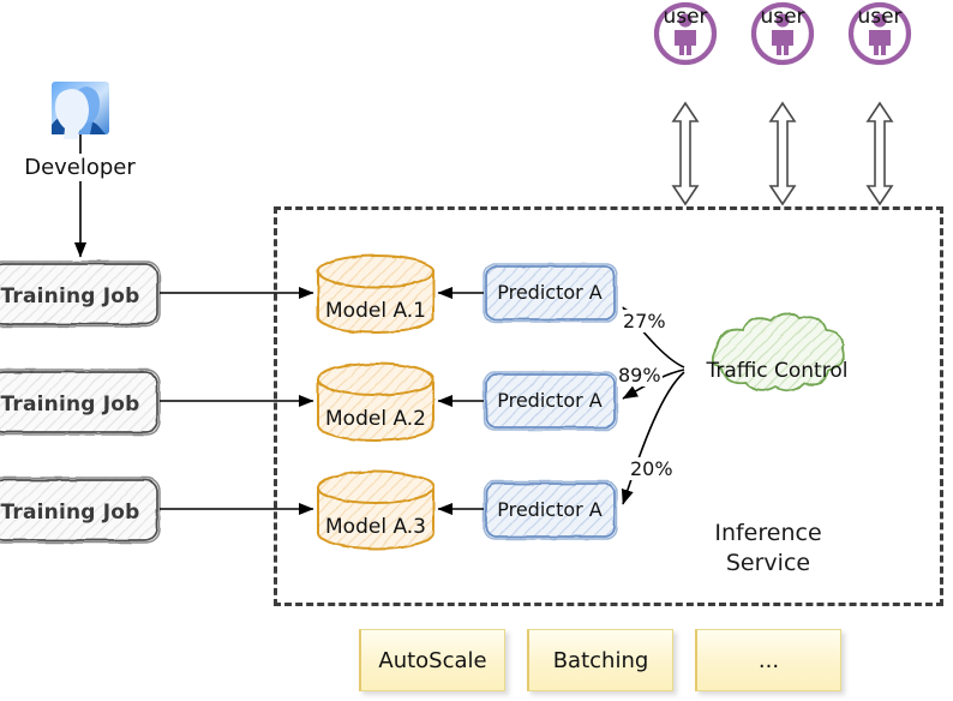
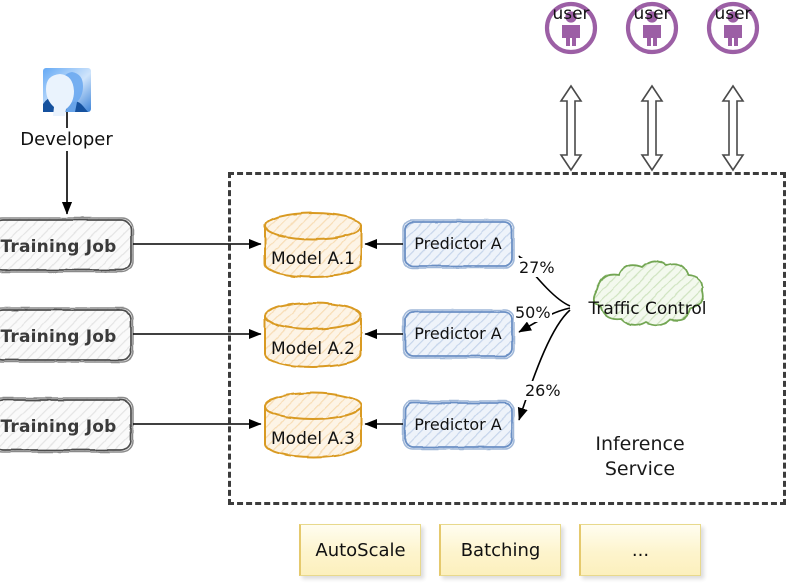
  Inference
  Service
  Developer
  user
  user
  user
  Training Job
  Training Job
  Training Job
  Model A.1
  Model A.2
  Model A.3
  Predictor A
  Predictor A
  Predictor A
  Traffic Control
  27%
- 89%
+ 50%
- 20%
+ 26%
  AutoScale
  Batching
  ...
